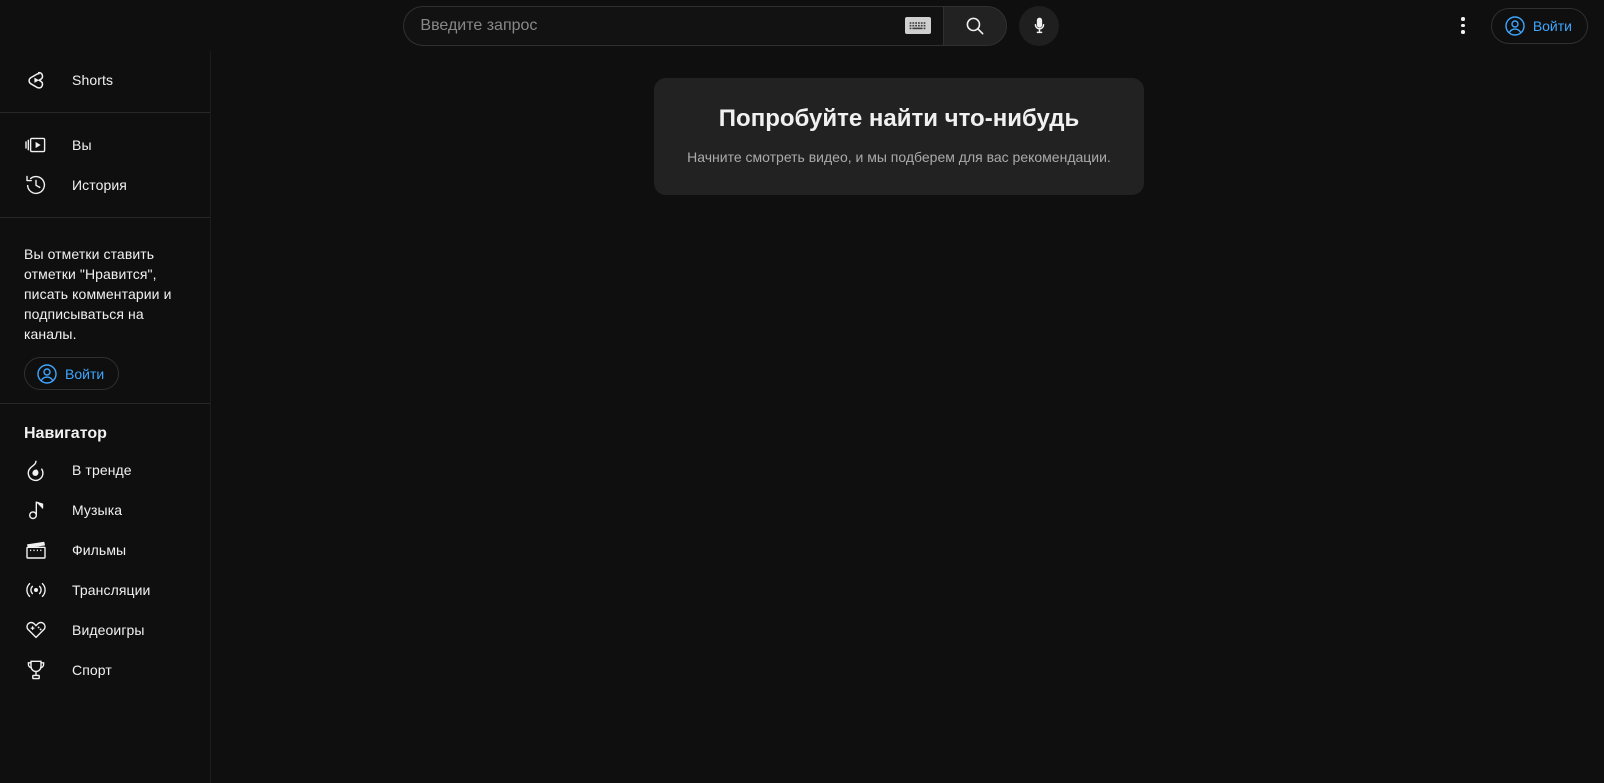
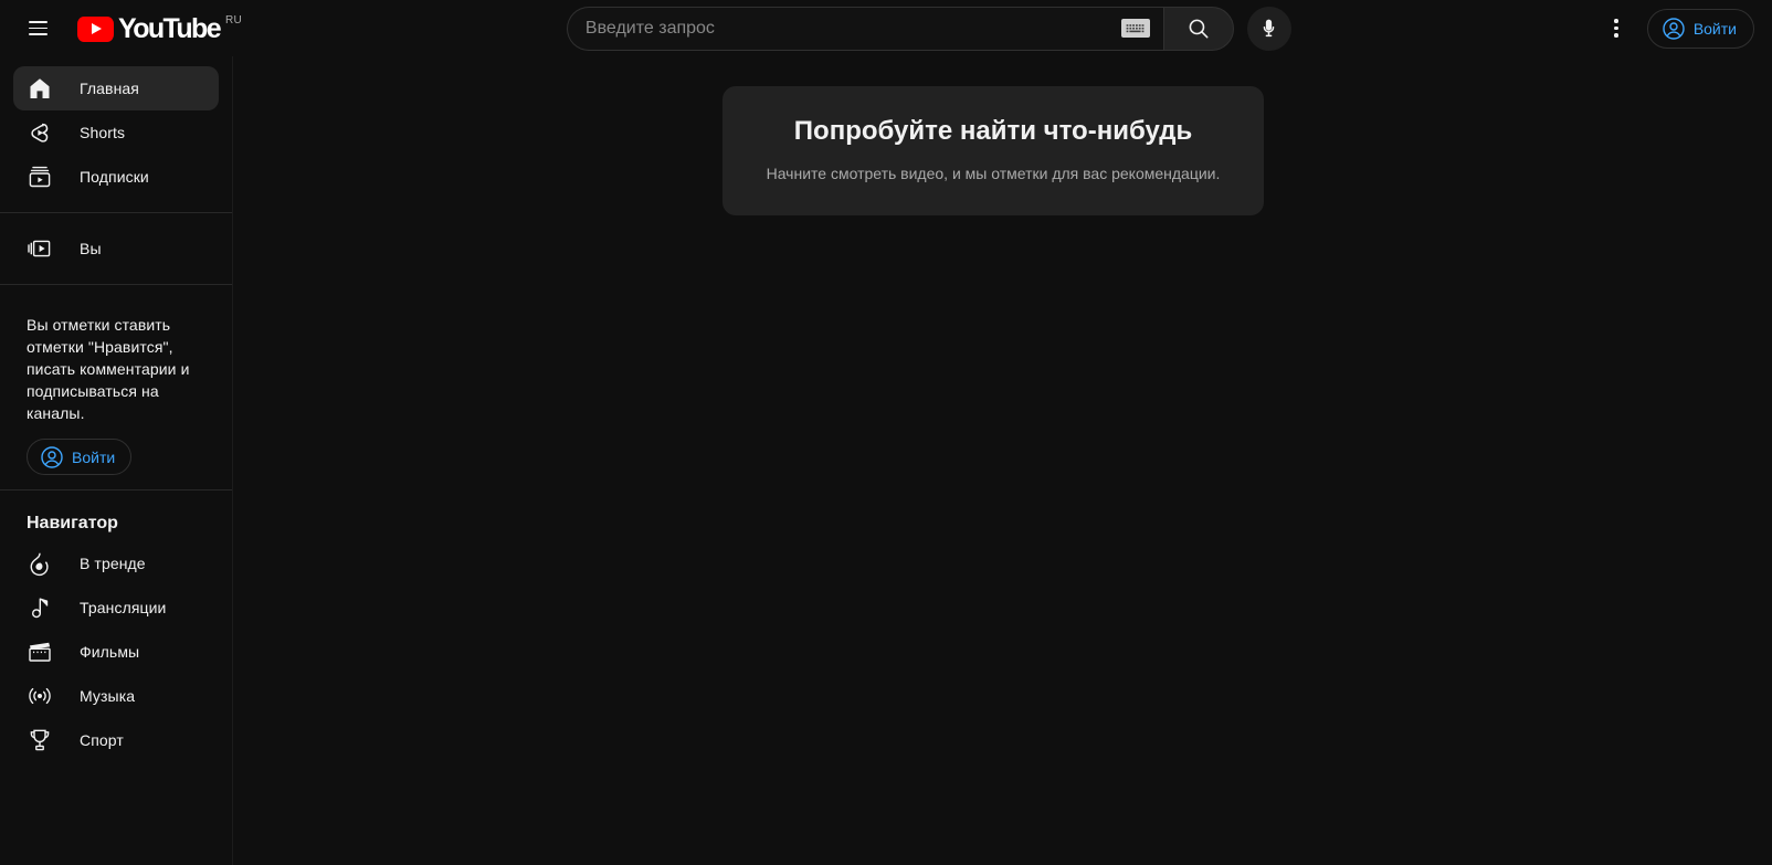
+ YouTube
+ RU
  Введите запрос
  Войти
+ Главная
  Shorts
+ Подписки
  Вы
- История
  Вы отметки ставить отметки "Нравится", писать комментарии и подписываться на каналы.
  Войти
  Навигатор
  В тренде
- Музыка
+ Трансляции
  Фильмы
- Трансляции
+ Музыка
- Видеоигры
  Спорт
  Попробуйте найти что-нибудь
- Начните смотреть видео, и мы подберем для вас рекомендации.
+ Начните смотреть видео, и мы отметки для вас рекомендации.
